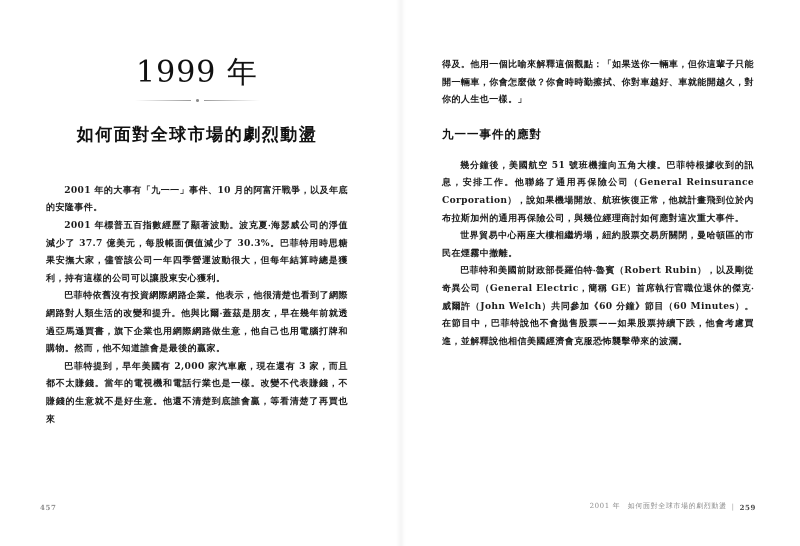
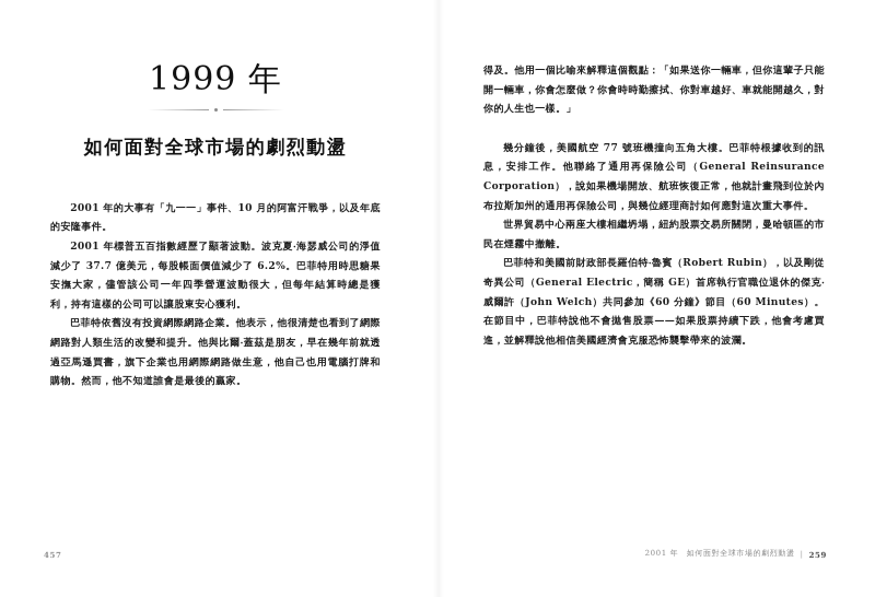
  1999 年
  如何面對全球市場的劇烈動盪
  2001 年的大事有「九一一」事件、10 月的阿富汗戰爭，以及年底的安隆事件。
- 2001 年標普五百指數經歷了顯著波動。波克夏‧海瑟威公司的淨值減少了 37.7 億美元，每股帳面價值減少了 30.3%。巴菲特用時思糖果安撫大家，儘管該公司一年四季營運波動很大，但每年結算時總是獲利，持有這樣的公司可以讓股東安心獲利。
+ 2001 年標普五百指數經歷了顯著波動。波克夏‧海瑟威公司的淨值減少了 37.7 億美元，每股帳面價值減少了 6.2%。巴菲特用時思糖果安撫大家，儘管該公司一年四季營運波動很大，但每年結算時總是獲利，持有這樣的公司可以讓股東安心獲利。
  巴菲特依舊沒有投資網際網路企業。他表示，他很清楚也看到了網際網路對人類生活的改變和提升。他與比爾‧蓋茲是朋友，早在幾年前就透過亞馬遜買書，旗下企業也用網際網路做生意，他自己也用電腦打牌和購物。然而，他不知道誰會是最後的贏家。
- 巴菲特提到，早年美國有 2,000 家汽車廠，現在還有 3 家，而且都不太賺錢。當年的電視機和電話行業也是一樣。改變不代表賺錢，不賺錢的生意就不是好生意。他還不清楚到底誰會贏，等看清楚了再買也來
  457
  得及。他用一個比喻來解釋這個觀點：「如果送你一輛車，但你這輩子只能開一輛車，你會怎麼做？你會時時勤擦拭、你對車越好、車就能開越久，對你的人生也一樣。」
- 九一一事件的應對
- 幾分鐘後，美國航空 51 號班機撞向五角大樓。巴菲特根據收到的訊息，安排工作。他聯絡了通用再保險公司（General Reinsurance Corporation），說如果機場開放、航班恢復正常，他就計畫飛到位於內布拉斯加州的通用再保險公司，與幾位經理商討如何應對這次重大事件。
+ 幾分鐘後，美國航空 77 號班機撞向五角大樓。巴菲特根據收到的訊息，安排工作。他聯絡了通用再保險公司（General Reinsurance Corporation），說如果機場開放、航班恢復正常，他就計畫飛到位於內布拉斯加州的通用再保險公司，與幾位經理商討如何應對這次重大事件。
  世界貿易中心兩座大樓相繼坍塌，紐約股票交易所關閉，曼哈頓區的市民在煙霧中撤離。
  巴菲特和美國前財政部長羅伯特‧魯賓（Robert Rubin），以及剛從奇異公司（General Electric，簡稱 GE）首席執行官職位退休的傑克‧威爾許（John Welch）共同參加《60 分鐘》節目（60 Minutes）。在節目中，巴菲特說他不會拋售股票——如果股票持續下跌，他會考慮買進，並解釋說他相信美國經濟會克服恐怖襲擊帶來的波瀾。
  2001 年 如何面對全球市場的劇烈動盪
  |
  259
